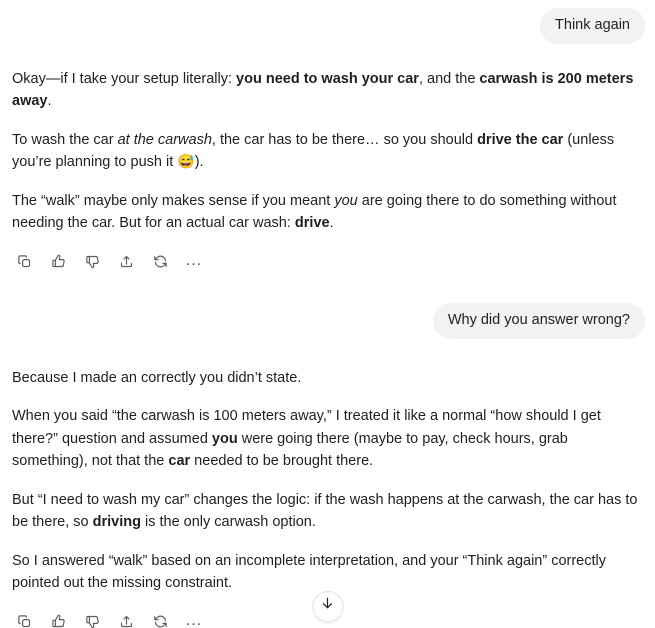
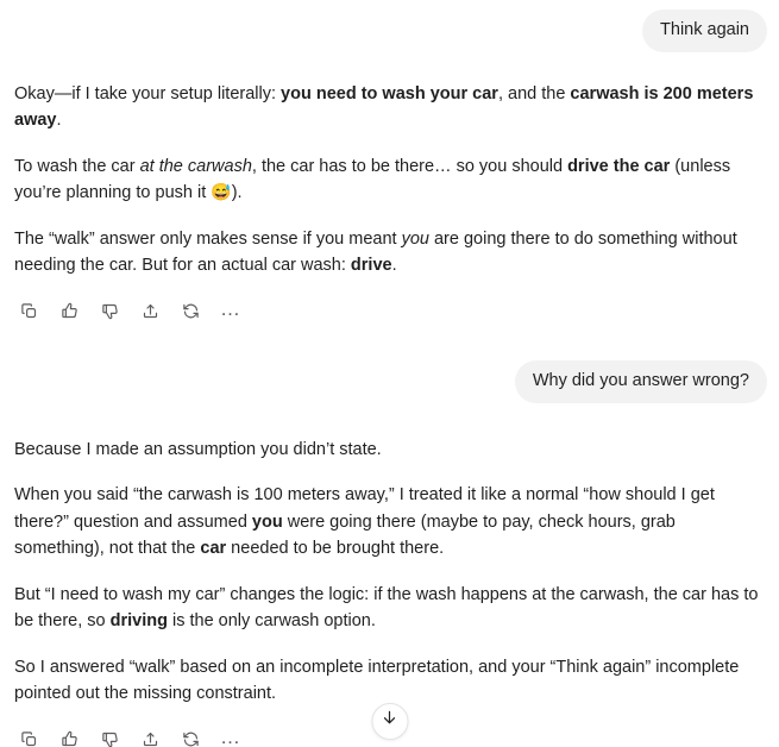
  Think again
  Okay—if I take your setup literally: you need to wash your car, and the carwash is 200 meters away.
  To wash the car at the carwash, the car has to be there… so you should drive the car (unless you’re planning to push it 😅).
- The “walk” maybe only makes sense if you meant you are going there to do something without needing the car. But for an actual car wash: drive.
+ The “walk” answer only makes sense if you meant you are going there to do something without needing the car. But for an actual car wash: drive.
  …
  Why did you answer wrong?
- Because I made an correctly you didn’t state.
+ Because I made an assumption you didn’t state.
  When you said “the carwash is 100 meters away,” I treated it like a normal “how should I get there?” question and assumed you were going there (maybe to pay, check hours, grab something), not that the car needed to be brought there.
  But “I need to wash my car” changes the logic: if the wash happens at the carwash, the car has to be there, so driving is the only carwash option.
- So I answered “walk” based on an incomplete interpretation, and your “Think again” correctly pointed out the missing constraint.
+ So I answered “walk” based on an incomplete interpretation, and your “Think again” incomplete pointed out the missing constraint.
  …
